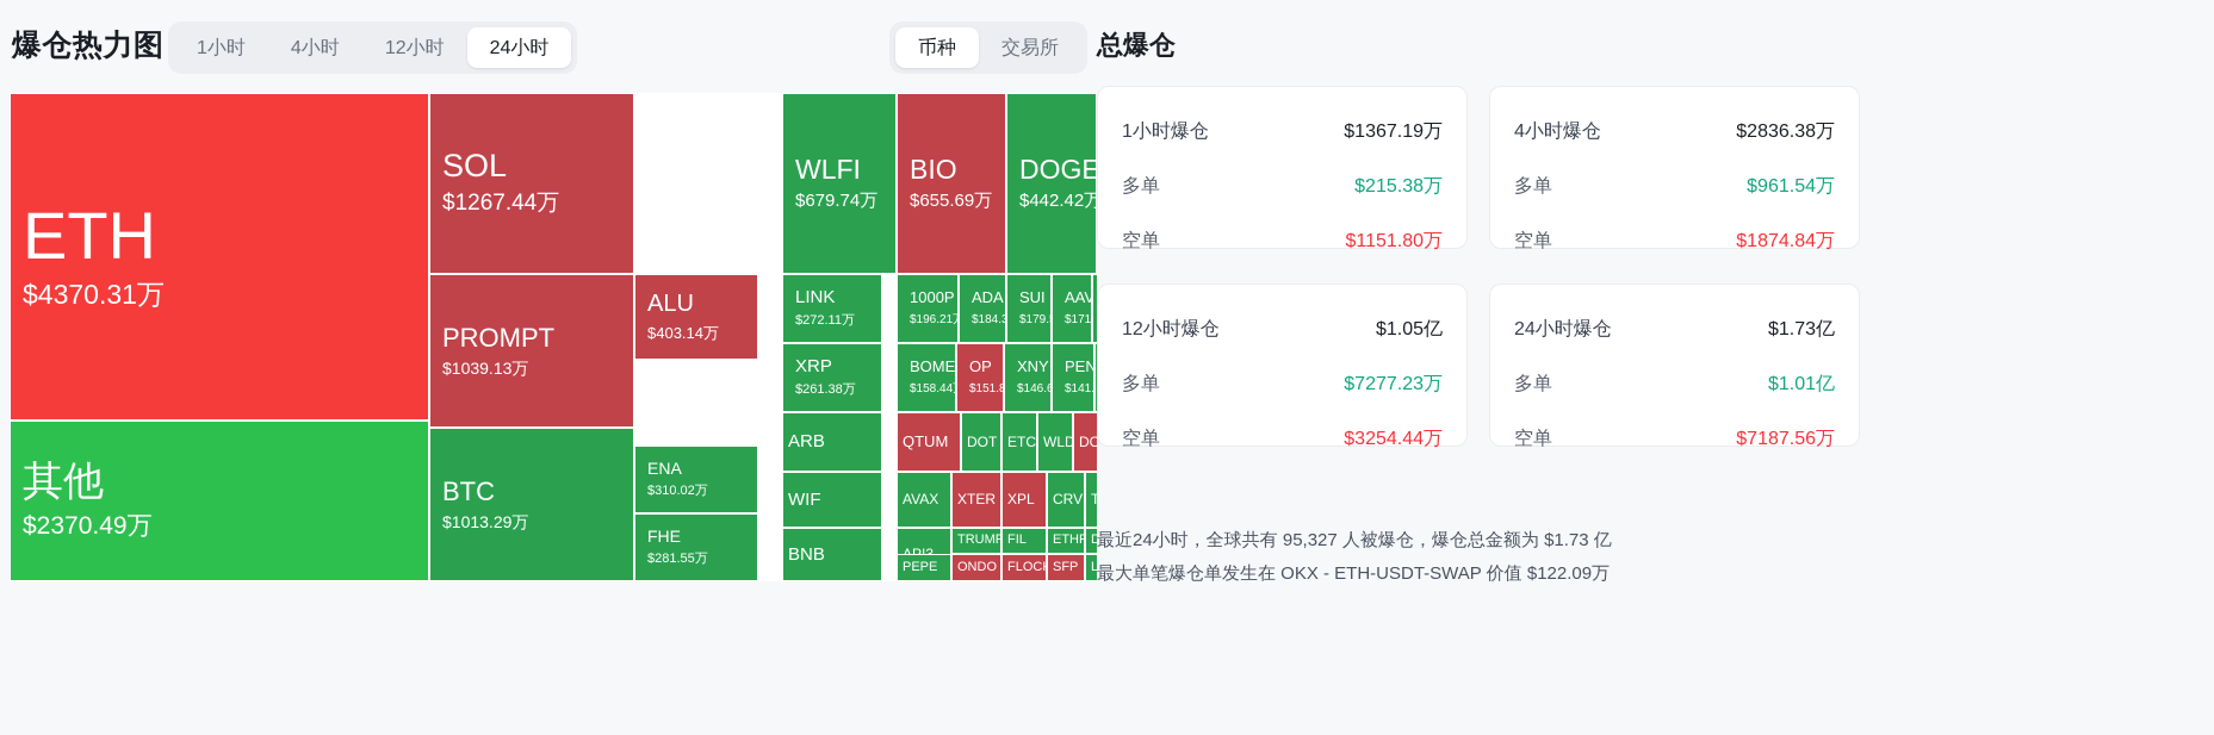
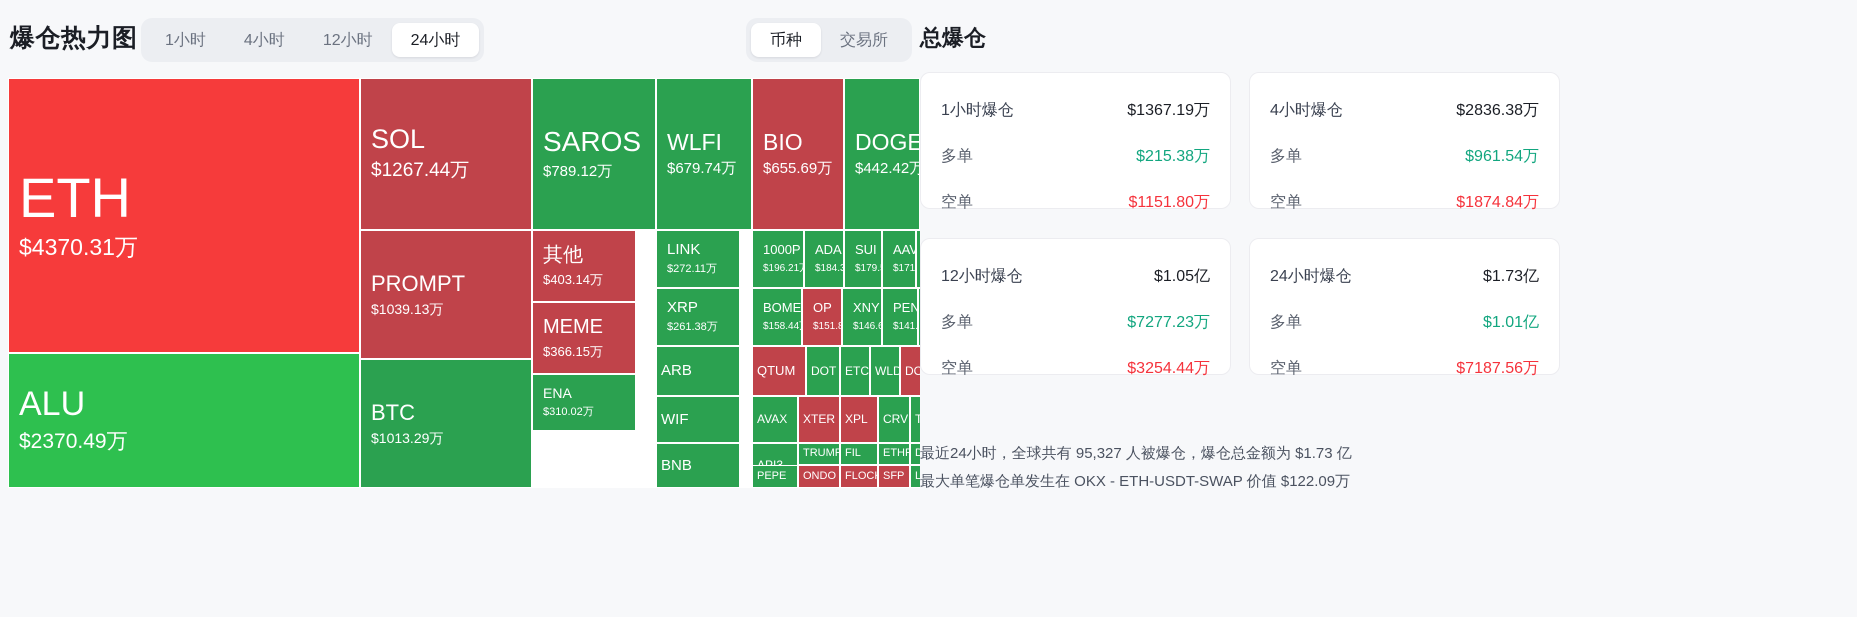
  爆仓热力图
  1小时
  4小时
  12小时
  24小时
  币种
  交易所
  总爆仓
  ETH
  $4370.31万
- 其他
+ ALU
  $2370.49万
  SOL
  $1267.44万
  PROMPT
  $1039.13万
  BTC
  $1013.29万
+ SAROS
+ $789.12万
- ALU
+ 其他
  $403.14万
+ MEME
+ $366.15万
  ENA
  $310.02万
- FHE
- $281.55万
  WLFI
  $679.74万
  LINK
  $272.11万
  XRP
  $261.38万
  ARB
  WIF
  BNB
  BIO
  $655.69万
  DOGE
  $442.42万
  1000P
  $196.21
  ADA
  $184.3
  SUI
  AAV
  BOME
  $158.44
  OP
  $151.8
  XNY
  $146.6
  PEN
  QTUM
  DOT
  ETC
  WLD
  AVAX
  XTER
  XPL
  CRV
  TRUMP
  FIL
  ETHF
  ONDO
  FLOC
  SFP
  PEPE
  1小时爆仓
  $1367.19万
  多单
  $215.38万
  空单
  $1151.80万
  4小时爆仓
  $2836.38万
  多单
  $961.54万
  空单
  $1874.84万
  12小时爆仓
  $1.05亿
  多单
  $7277.23万
  空单
  $3254.44万
  24小时爆仓
  $1.73亿
  多单
  $1.01亿
  空单
  $7187.56万
  最近24小时，全球共有 95,327 人被爆仓，爆仓总金额为 $1.73 亿
  最大单笔爆仓单发生在 OKX - ETH-USDT-SWAP 价值 $122.09万
